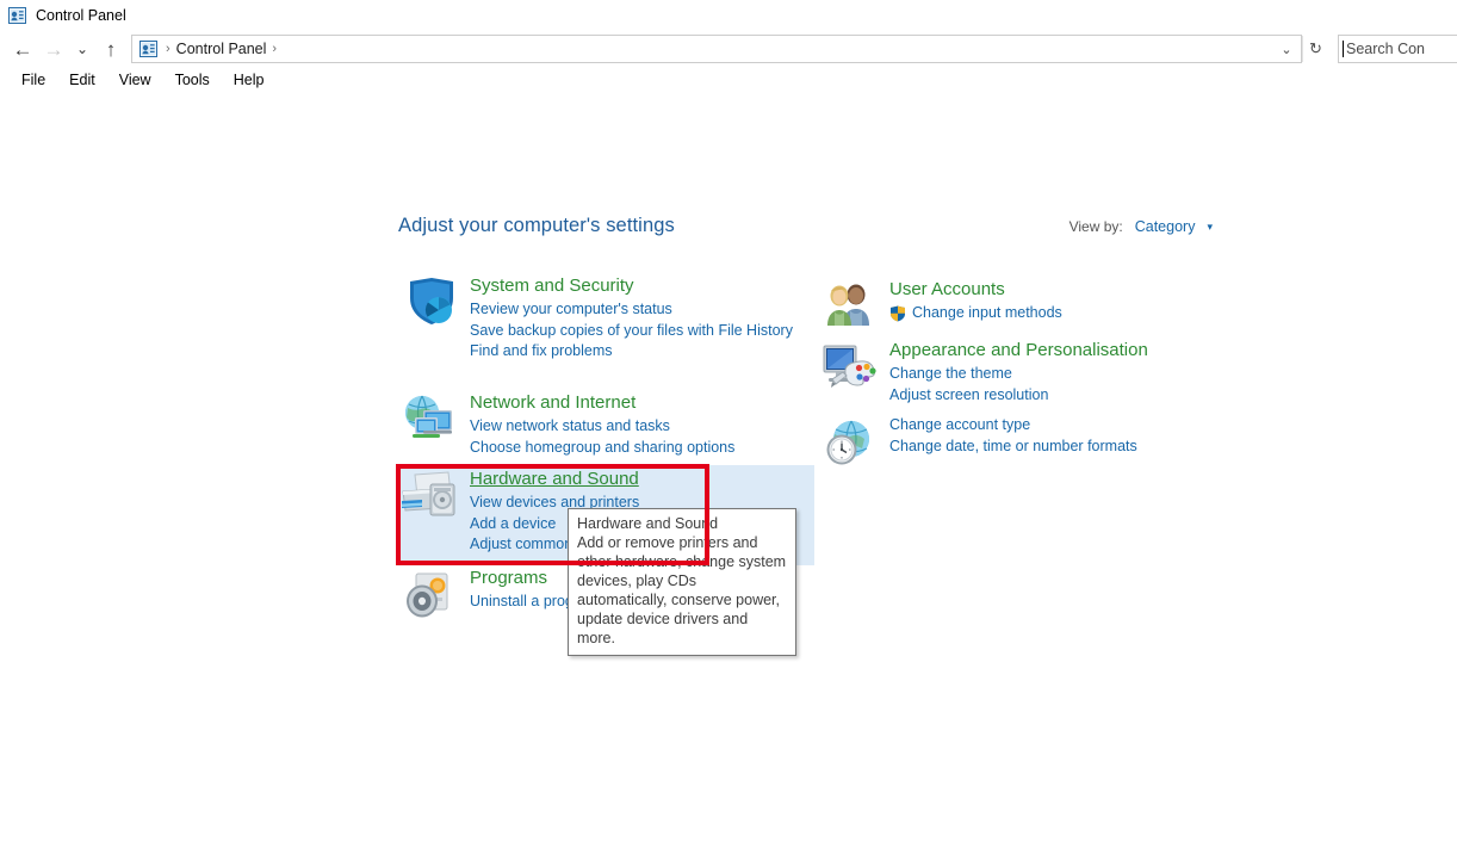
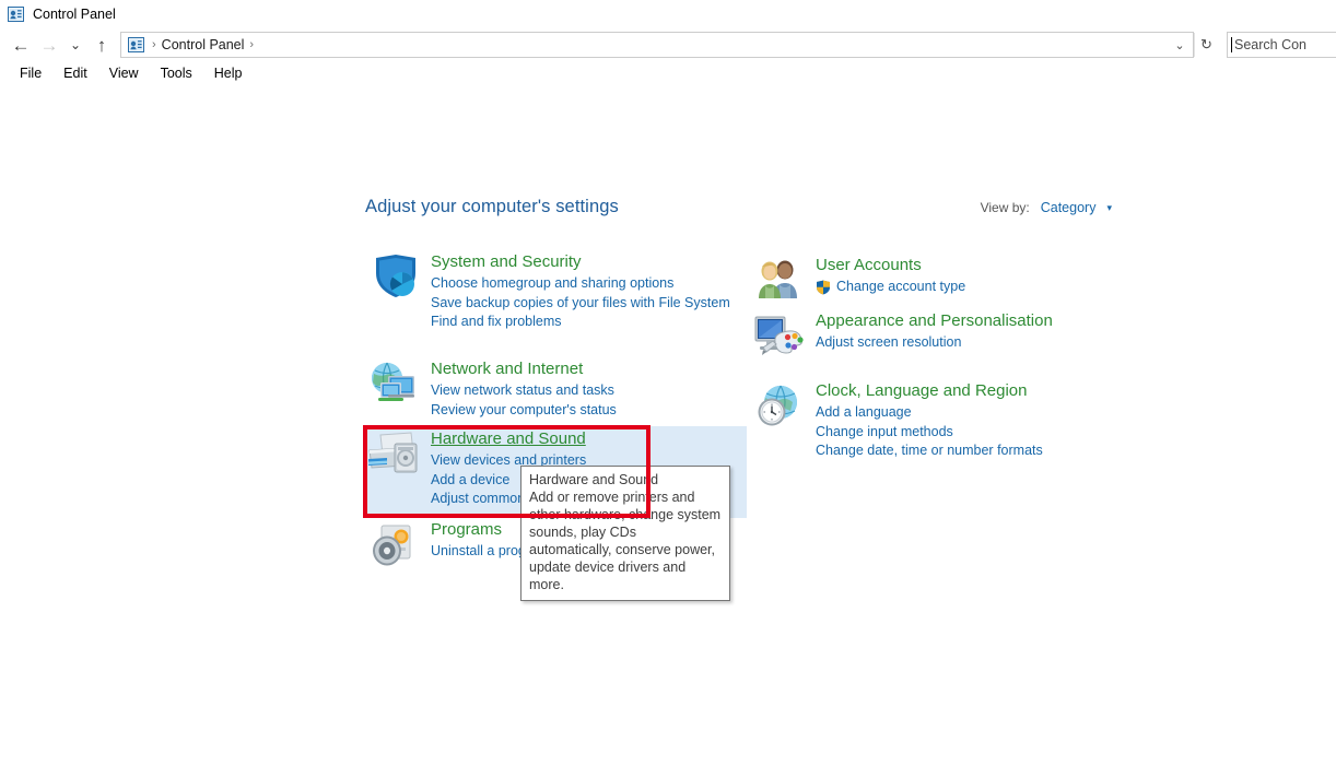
  Control Panel
  ←
  →
  ⌄
  ↑
  ›
  Control Panel
  ›
  ⌄
  ↻
  Search Con
  File
  Edit
  View
  Tools
  Help
  Adjust your computer's settings
  View by:
  Category
  ▾
  System and Security
- Review your computer's status
+ Choose homegroup and sharing options
- Save backup copies of your files with File History
+ Save backup copies of your files with File System
  Find and fix problems
  Network and Internet
  View network status and tasks
- Choose homegroup and sharing options
+ Review your computer's status
  Hardware and Sound
  View devices and printers
  Add a device
  Programs
  Uninstall a pro
  User Accounts
- Change input methods
+ Change account type
  Appearance and Personalisation
- Change the theme
  Adjust screen resolution
+ Clock, Language and Region
+ Add a language
- Change account type
+ Change input methods
  Change date, time or number formats
  Hardware and Sound
- Add or remove printers and other hardware, change system devices, play CDs automatically, conserve power, update device drivers and more.
+ Add or remove printers and other hardware, change system sounds, play CDs automatically, conserve power, update device drivers and more.
